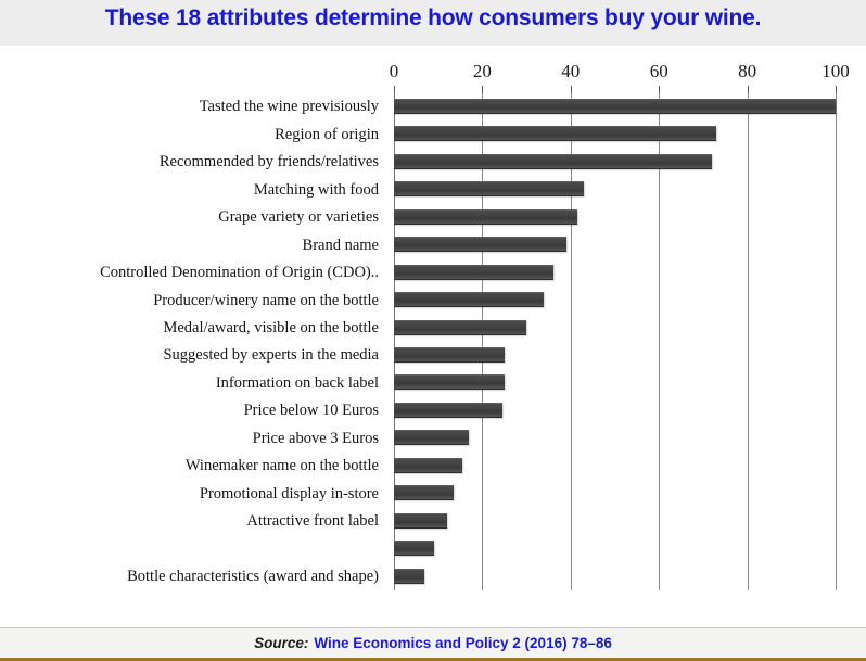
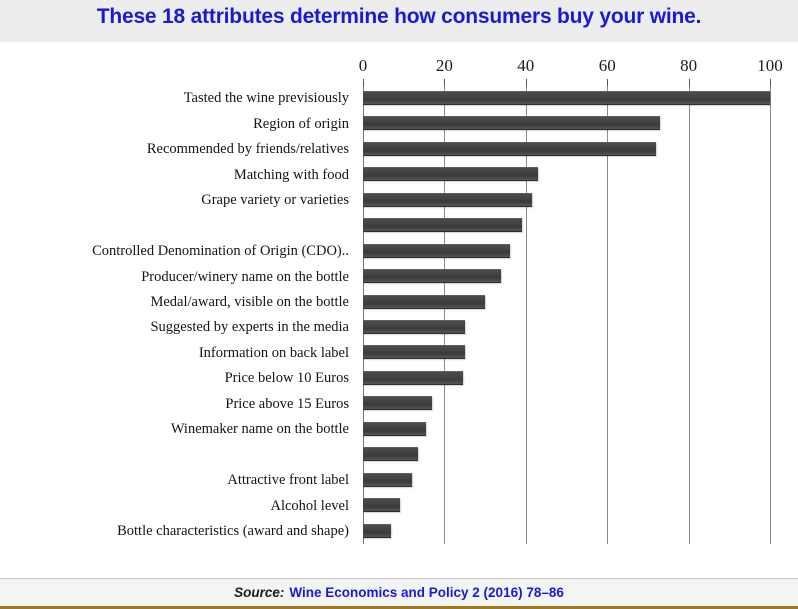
  These 18 attributes determine how consumers buy your wine.
  Tasted the wine previsiously
  Region of origin
  Recommended by friends/relatives
  Matching with food
  Grape variety or varieties
- Brand name
  Controlled Denomination of Origin (CDO)..
  Producer/winery name on the bottle
  Medal/award, visible on the bottle
  Suggested by experts in the media
  Information on back label
  Price below 10 Euros
- Price above 3 Euros
+ Price above 15 Euros
  Winemaker name on the bottle
- Promotional display in-store
  Attractive front label
+ Alcohol level
  Bottle characteristics (award and shape)
  0
  20
  40
  60
  80
  100
  Source: Wine Economics and Policy 2 (2016) 78–86
